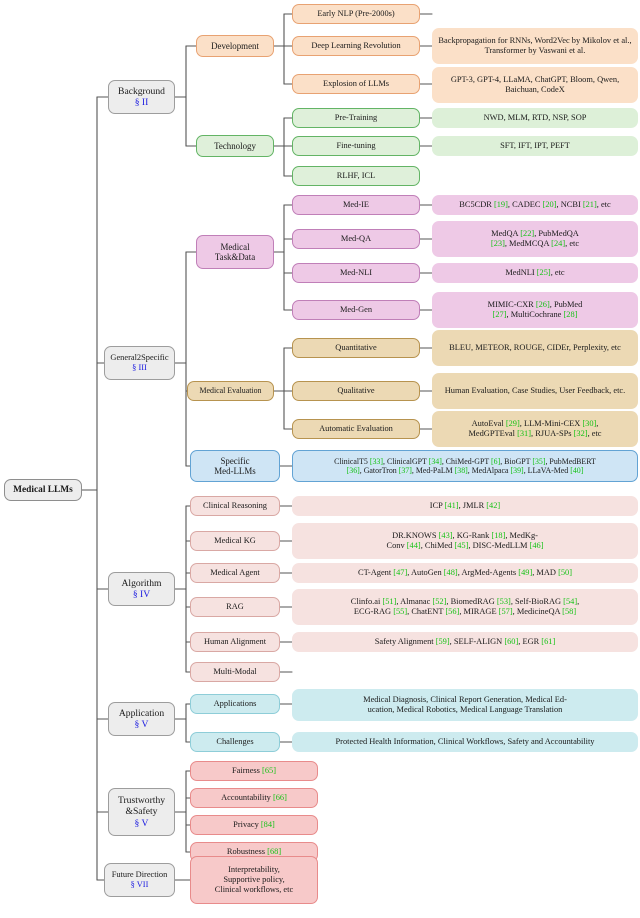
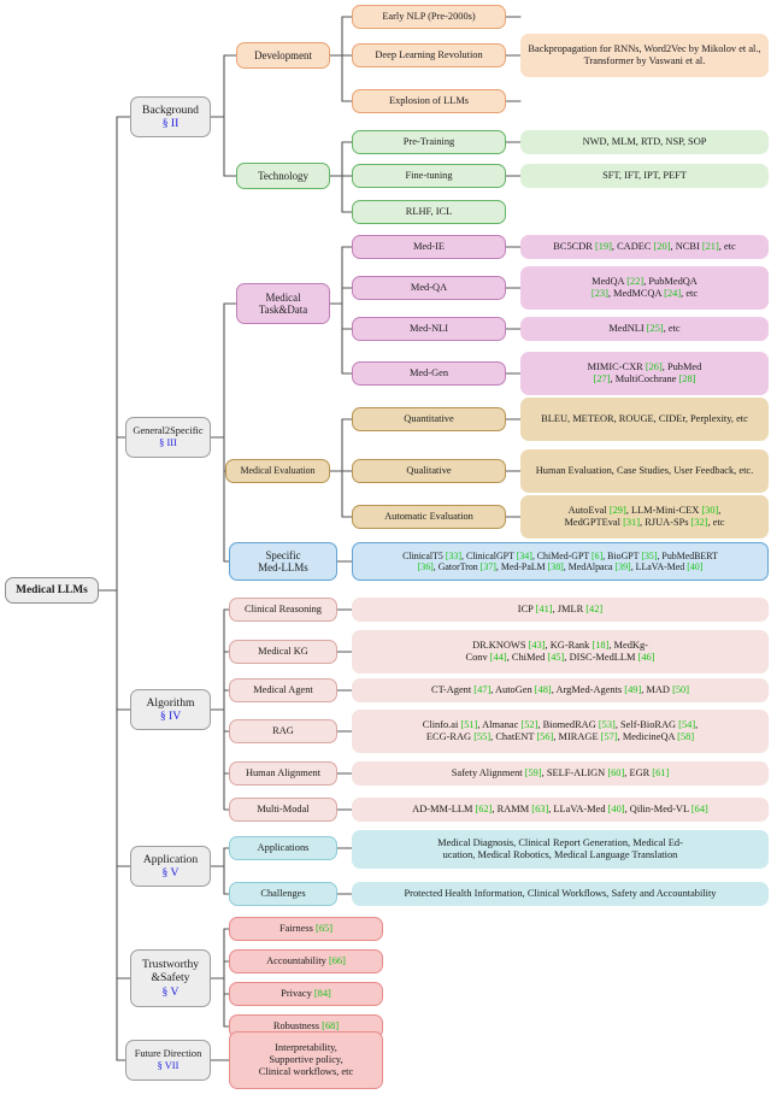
  Medical LLMs
  Background
  § II
  General2Specific
  § III
  Algorithm
  § IV
  Application
  § V
  Trustworthy
  &Safety
  § V
  Future Direction
  § VII
  Development
  Technology
  Medical
  Task&Data
  Medical Evaluation
  Specific
  Med-LLMs
  Early NLP (Pre-2000s)
  Deep Learning Revolution
  Explosion of LLMs
  Pre-Training
  Fine-tuning
  RLHF, ICL
  Med-IE
  Med-QA
  Med-NLI
  Med-Gen
  Quantitative
  Qualitative
  Automatic Evaluation
  Clinical Reasoning
  Medical KG
  Medical Agent
  RAG
  Human Alignment
  Multi-Modal
  Applications
  Challenges
  Fairness [65]
  Accountability [66]
  Privacy [84]
  Robustness [68]
  Interpretability,
  Supportive policy,
  Clinical workflows, etc
  Backpropagation for RNNs, Word2Vec by Mikolov et al., Transformer by Vaswani et al.
- GPT-3, GPT-4, LLaMA, ChatGPT, Bloom, Qwen, Baichuan, CodeX
  NWD, MLM, RTD, NSP, SOP
  SFT, IFT, IPT, PEFT
  BC5CDR [19], CADEC [20], NCBI [21], etc
  MedQA [22], PubMedQA
  [23], MedMCQA [24], etc
  MedNLI [25], etc
  MIMIC-CXR [26], PubMed
  [27], MultiCochrane [28]
  BLEU, METEOR, ROUGE, CIDEr, Perplexity, etc
  Human Evaluation, Case Studies, User Feedback, etc.
  AutoEval [29], LLM-Mini-CEX [30],
  MedGPTEval [31], RJUA-SPs [32], etc
  ClinicalT5 [33], ClinicalGPT [34], ChiMed-GPT [6], BioGPT [35], PubMedBERT
  [36], GatorTron [37], Med-PaLM [38], MedAlpaca [39], LLaVA-Med [40]
  ICP [41], JMLR [42]
  DR.KNOWS [43], KG-Rank [18], MedKg-
  Conv [44], ChiMed [45], DISC-MedLLM [46]
  CT-Agent [47], AutoGen [48], ArgMed-Agents [49], MAD [50]
  Clinfo.ai [51], Almanac [52], BiomedRAG [53], Self-BioRAG [54],
  ECG-RAG [55], ChatENT [56], MIRAGE [57], MedicineQA [58]
  Safety Alignment [59], SELF-ALIGN [60], EGR [61]
+ AD-MM-LLM [62], RAMM [63], LLaVA-Med [40], Qilin-Med-VL [64]
  Medical Diagnosis, Clinical Report Generation, Medical Ed-
  ucation, Medical Robotics, Medical Language Translation
  Protected Health Information, Clinical Workflows, Safety and Accountability
